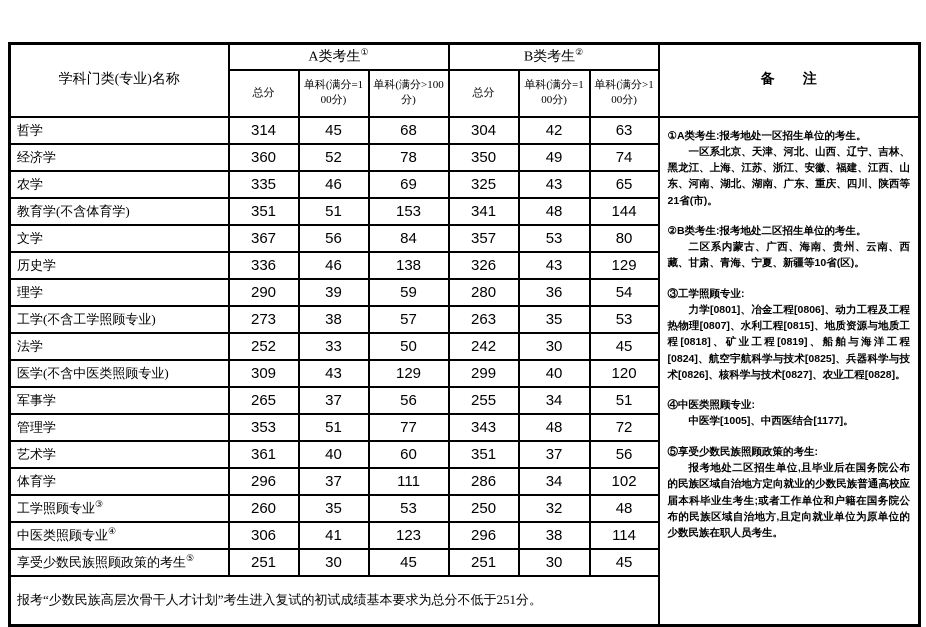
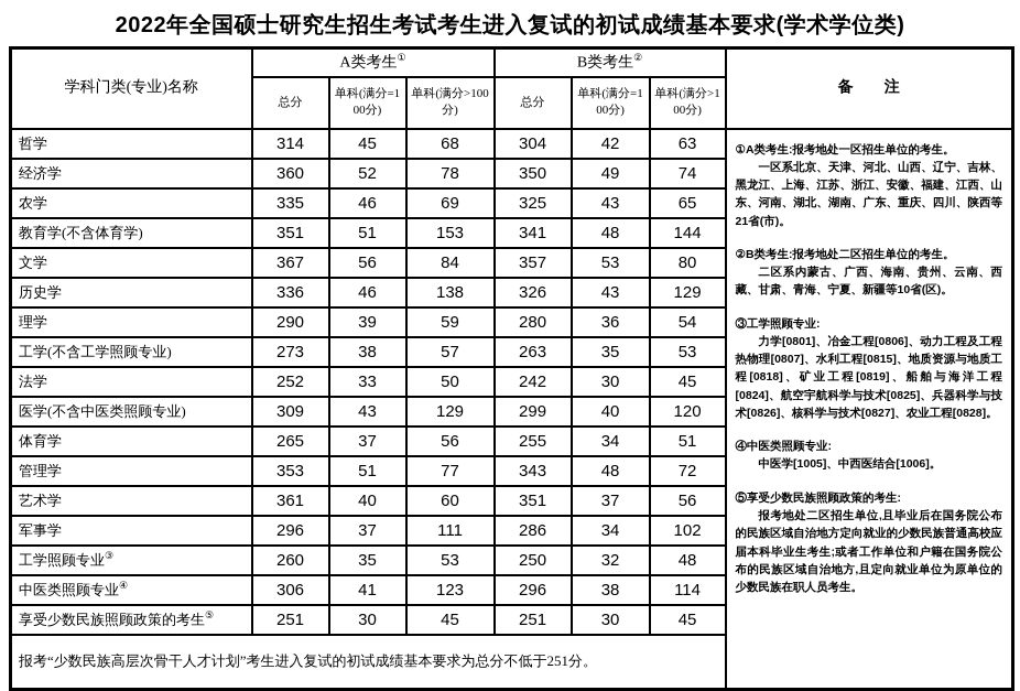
+ 2022年全国硕士研究生招生考试考生进入复试的初试成绩基本要求(学术学位类)
  学科门类(专业)名称	A类考生①	B类考生②	备 注
  总分	单科(满分=100分)	单科(满分>100分)	总分	单科(满分=100分)	单科(满分>100分)
- 哲学	314	45	68	304	42	63	①A类考生:报考地处一区招生单位的考生。一区系北京、天津、河北、山西、辽宁、吉林、黑龙江、上海、江苏、浙江、安徽、福建、江西、山东、河南、湖北、湖南、广东、重庆、四川、陕西等21省(市)。②B类考生:报考地处二区招生单位的考生。二区系内蒙古、广西、海南、贵州、云南、西藏、甘肃、青海、宁夏、新疆等10省(区)。③工学照顾专业:力学[0801]、冶金工程[0806]、动力工程及工程热物理[0807]、水利工程[0815]、地质资源与地质工程[0818]、矿业工程[0819]、船舶与海洋工程[0824]、航空宇航科学与技术[0825]、兵器科学与技术[0826]、核科学与技术[0827]、农业工程[0828]。④中医类照顾专业:中医学[1005]、中西医结合[1177]。⑤享受少数民族照顾政策的考生:报考地处二区招生单位,且毕业后在国务院公布的民族区域自治地方定向就业的少数民族普通高校应届本科毕业生考生;或者工作单位和户籍在国务院公布的民族区域自治地方,且定向就业单位为原单位的少数民族在职人员考生。
+ 哲学	314	45	68	304	42	63	①A类考生:报考地处一区招生单位的考生。一区系北京、天津、河北、山西、辽宁、吉林、黑龙江、上海、江苏、浙江、安徽、福建、江西、山东、河南、湖北、湖南、广东、重庆、四川、陕西等21省(市)。②B类考生:报考地处二区招生单位的考生。二区系内蒙古、广西、海南、贵州、云南、西藏、甘肃、青海、宁夏、新疆等10省(区)。③工学照顾专业:力学[0801]、冶金工程[0806]、动力工程及工程热物理[0807]、水利工程[0815]、地质资源与地质工程[0818]、矿业工程[0819]、船舶与海洋工程[0824]、航空宇航科学与技术[0825]、兵器科学与技术[0826]、核科学与技术[0827]、农业工程[0828]。④中医类照顾专业:中医学[1005]、中西医结合[1006]。⑤享受少数民族照顾政策的考生:报考地处二区招生单位,且毕业后在国务院公布的民族区域自治地方定向就业的少数民族普通高校应届本科毕业生考生;或者工作单位和户籍在国务院公布的民族区域自治地方,且定向就业单位为原单位的少数民族在职人员考生。
  经济学	360	52	78	350	49	74
  农学	335	46	69	325	43	65
  教育学(不含体育学)	351	51	153	341	48	144
  文学	367	56	84	357	53	80
  历史学	336	46	138	326	43	129
  理学	290	39	59	280	36	54
  工学(不含工学照顾专业)	273	38	57	263	35	53
  法学	252	33	50	242	30	45
  医学(不含中医类照顾专业)	309	43	129	299	40	120
- 军事学	265	37	56	255	34	51
+ 体育学	265	37	56	255	34	51
  管理学	353	51	77	343	48	72
  艺术学	361	40	60	351	37	56
- 体育学	296	37	111	286	34	102
+ 军事学	296	37	111	286	34	102
  工学照顾专业③	260	35	53	250	32	48
  中医类照顾专业④	306	41	123	296	38	114
  享受少数民族照顾政策的考生⑤	251	30	45	251	30	45
  报考“少数民族高层次骨干人才计划”考生进入复试的初试成绩基本要求为总分不低于251分。
